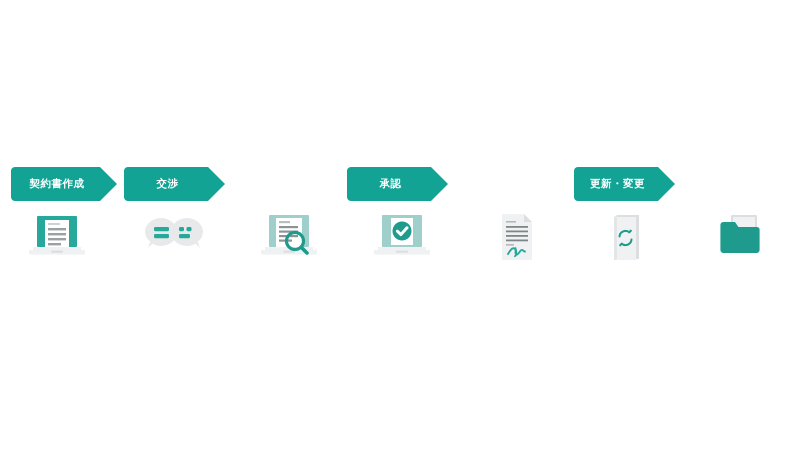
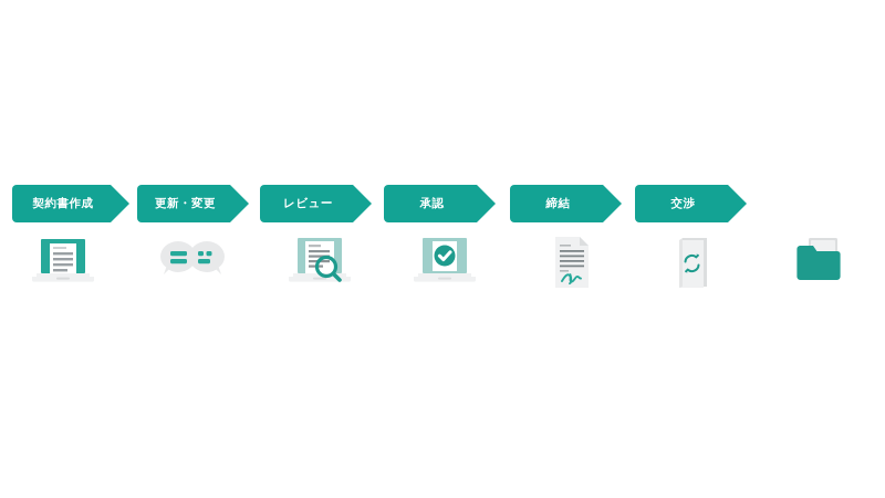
  契約書作成
- 交渉
+ 更新・変更
+ レビュー
  承認
+ 締結
- 更新・変更
+ 交渉
